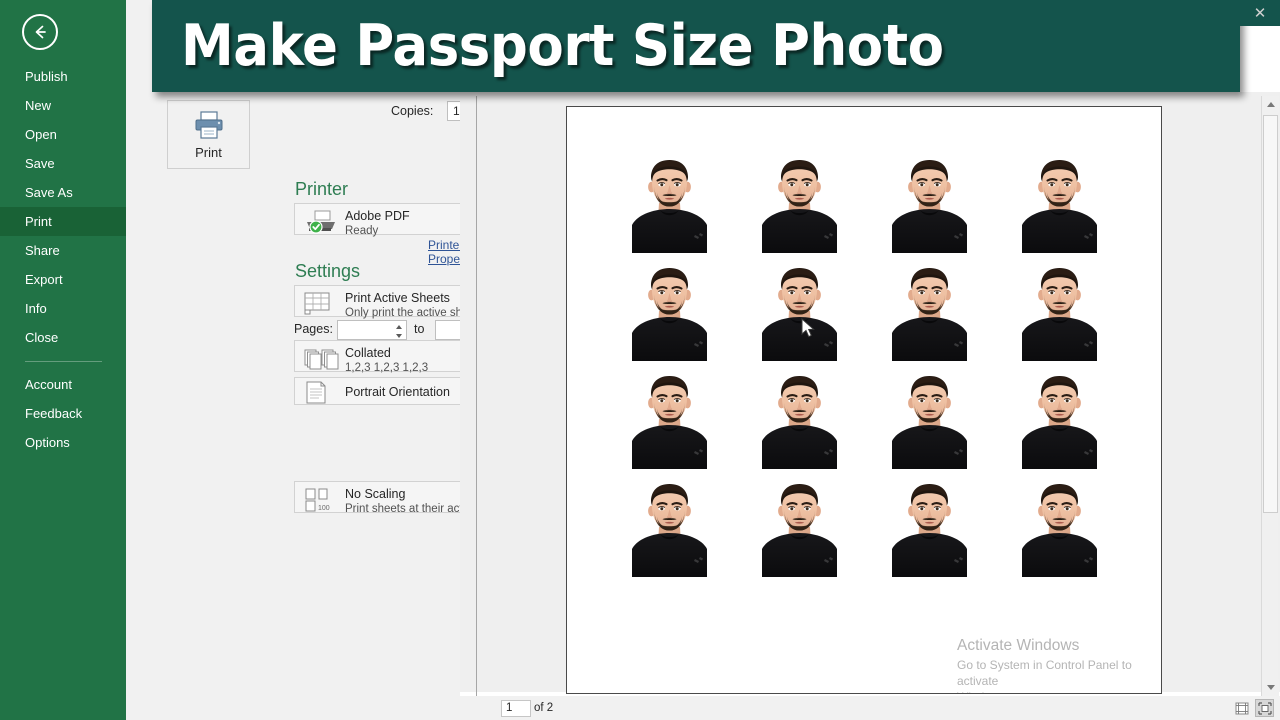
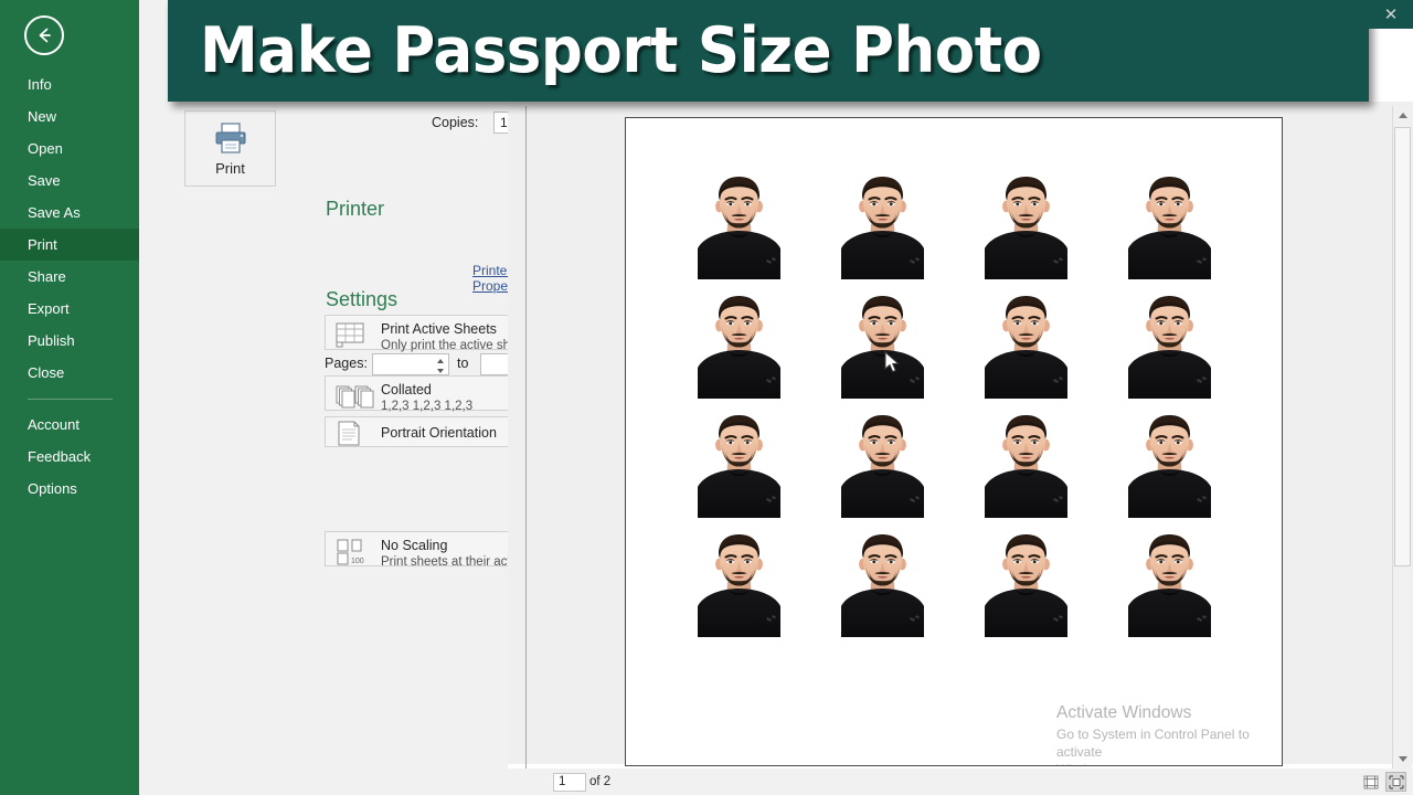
- Publish
+ Info
  New
  Open
  Save
  Save As
  Print
  Share
  Export
- Info
+ Publish
  Close
  Account
  Feedback
  Options
  Print
  Copies:
  1
  Printer
- Adobe PDF
- Ready
  Settings
  Print Active Sheets
  Only print the active sh
  Pages:
  to
  Collated
  1,2,3 1,2,3 1,2,3
  Portrait Orientation
  No Scaling
  Print sheets at their ac
  Activate Windows
  Go to System in Control Panel to activate
  1
  of 2
  Make Passport Size Photo
  ✕
